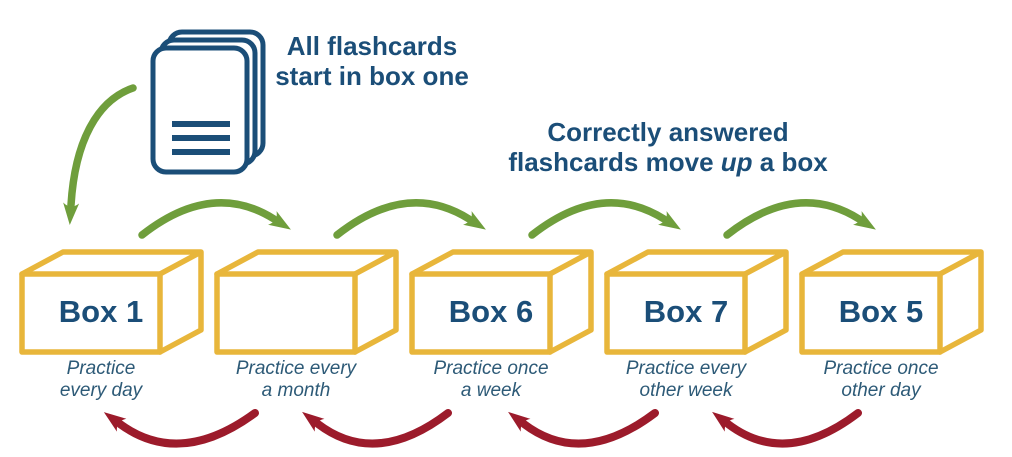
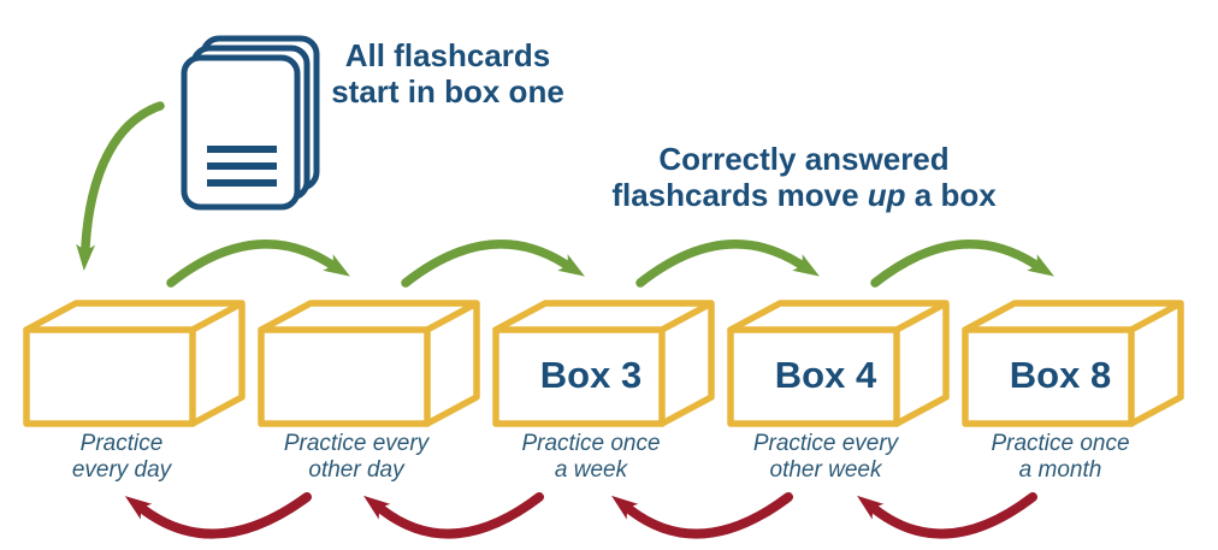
  All flashcards
  start in box one
  Correctly answered
  flashcards move up a box
- Box 1
- Box 6
+ Box 3
- Box 7
+ Box 4
- Box 5
+ Box 8
  Practice
  every day
  Practice every
- a month
+ other day
  Practice once
  a week
  Practice every
  other week
  Practice once
- other day
+ a month
